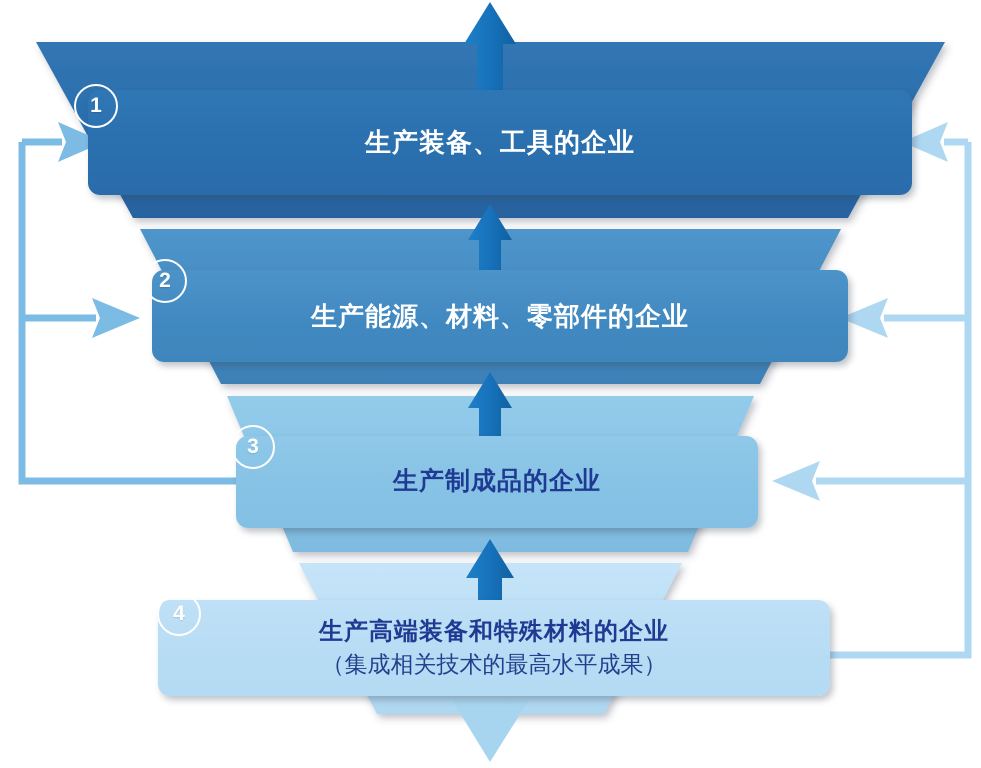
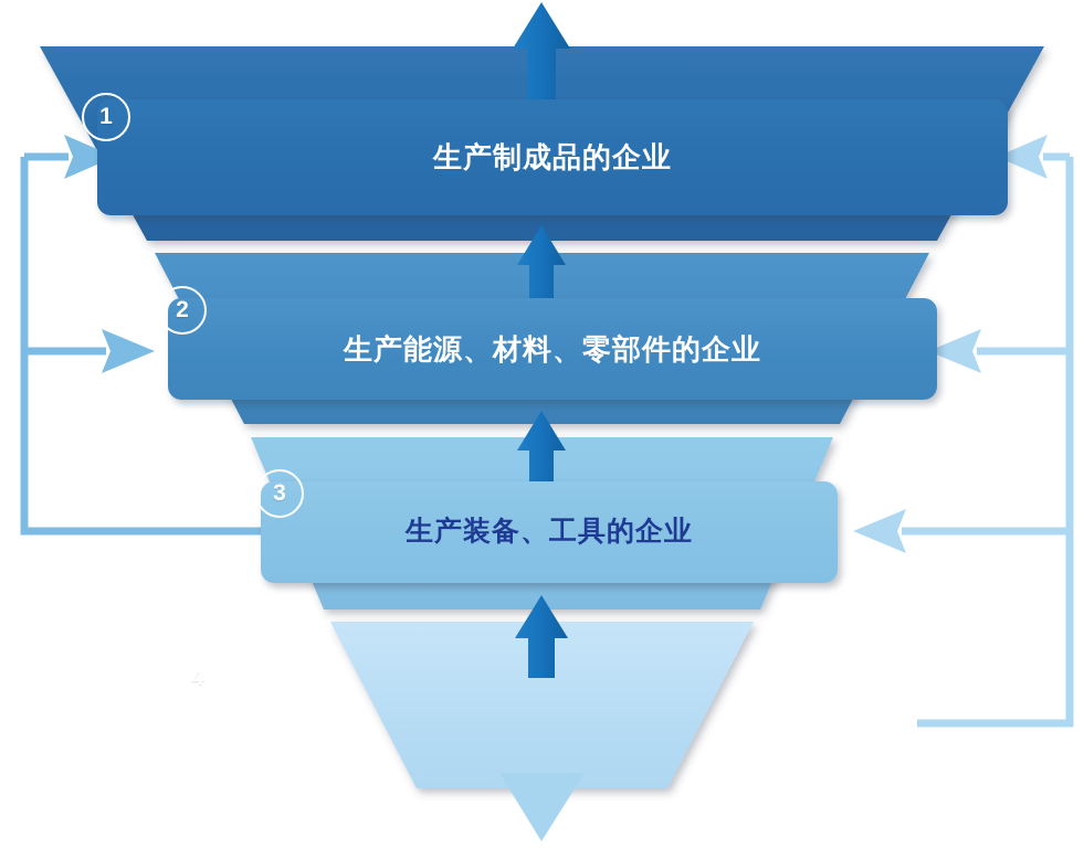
- 生产装备、工具的企业
+ 生产制成品的企业
  生产能源、材料、零部件的企业
- 生产制成品的企业
+ 生产装备、工具的企业
- 生产高端装备和特殊材料的企业
- （集成相关技术的最高水平成果）
  1
  2
  3
  4
